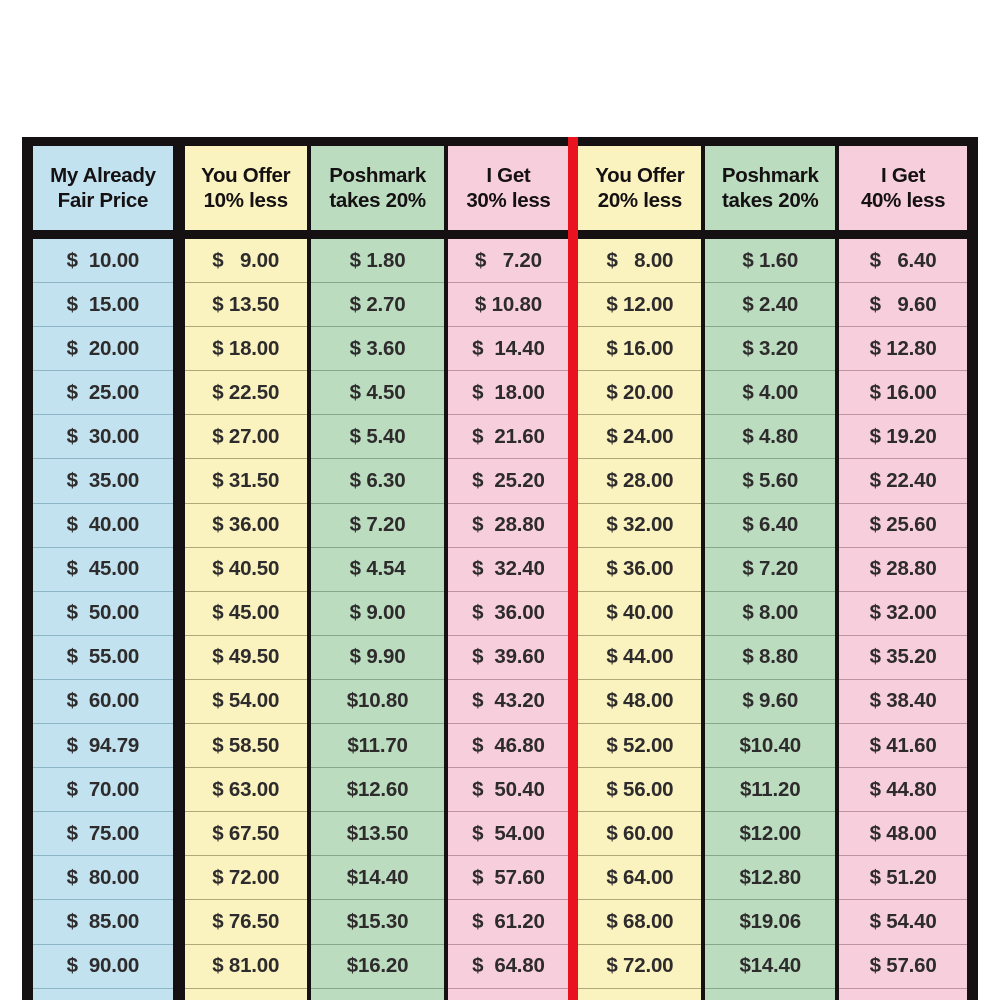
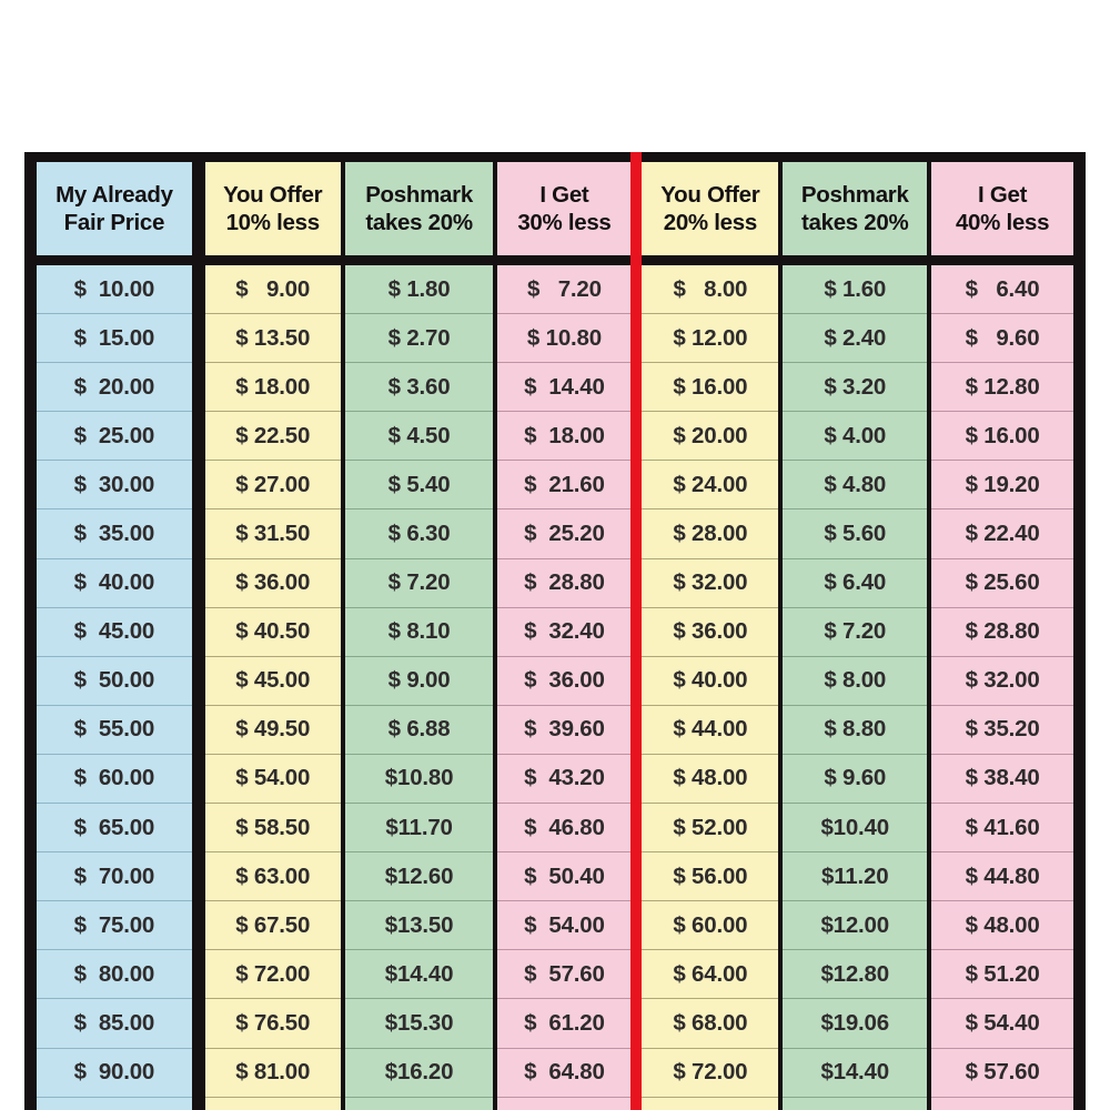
  My Already
  Fair Price
  You Offer
  10% less
  Poshmark
  takes 20%
  I Get
  30% less
  You Offer
  20% less
  Poshmark
  takes 20%
  I Get
  40% less
  $ 10.00
  $ 9.00
  $ 1.80
  $ 7.20
  $ 8.00
  $ 1.60
  $ 6.40
  $ 15.00
  $ 13.50
  $ 2.70
  $ 10.80
  $ 12.00
  $ 2.40
  $ 9.60
  $ 20.00
  $ 18.00
  $ 3.60
  $ 14.40
  $ 16.00
  $ 3.20
  $ 12.80
  $ 25.00
  $ 22.50
  $ 4.50
  $ 18.00
  $ 20.00
  $ 4.00
  $ 16.00
  $ 30.00
  $ 27.00
  $ 5.40
  $ 21.60
  $ 24.00
  $ 4.80
  $ 19.20
  $ 35.00
  $ 31.50
  $ 6.30
  $ 25.20
  $ 28.00
  $ 5.60
  $ 22.40
  $ 40.00
  $ 36.00
  $ 7.20
  $ 28.80
  $ 32.00
  $ 6.40
  $ 25.60
  $ 45.00
  $ 40.50
- $ 4.54
+ $ 8.10
  $ 32.40
  $ 36.00
  $ 7.20
  $ 28.80
  $ 50.00
  $ 45.00
  $ 9.00
  $ 36.00
  $ 40.00
  $ 8.00
  $ 32.00
  $ 55.00
  $ 49.50
- $ 9.90
+ $ 6.88
  $ 39.60
  $ 44.00
  $ 8.80
  $ 35.20
  $ 60.00
  $ 54.00
  $10.80
  $ 43.20
  $ 48.00
  $ 9.60
  $ 38.40
- $ 94.79
+ $ 65.00
  $ 58.50
  $11.70
  $ 46.80
  $ 52.00
  $10.40
  $ 41.60
  $ 70.00
  $ 63.00
  $12.60
  $ 50.40
  $ 56.00
  $11.20
  $ 44.80
  $ 75.00
  $ 67.50
  $13.50
  $ 54.00
  $ 60.00
  $12.00
  $ 48.00
  $ 80.00
  $ 72.00
  $14.40
  $ 57.60
  $ 64.00
  $12.80
  $ 51.20
  $ 85.00
  $ 76.50
  $15.30
  $ 61.20
  $ 68.00
  $19.06
  $ 54.40
  $ 90.00
  $ 81.00
  $16.20
  $ 64.80
  $ 72.00
  $14.40
  $ 57.60
